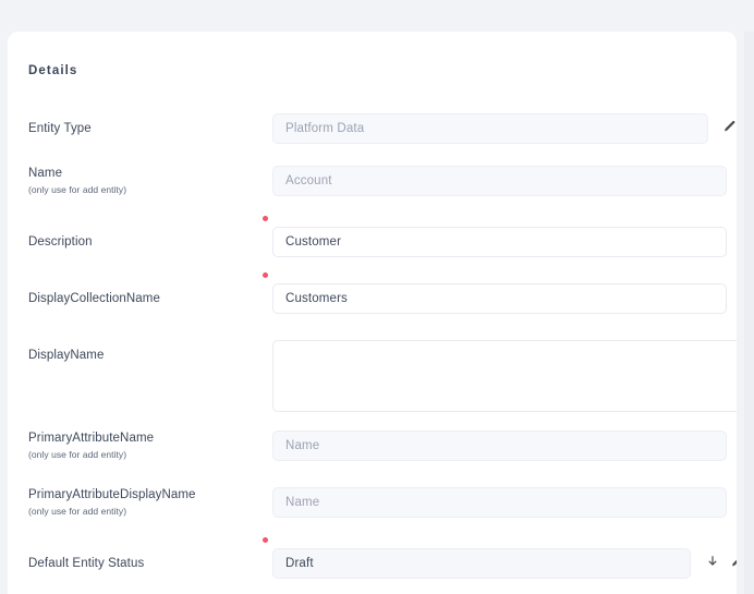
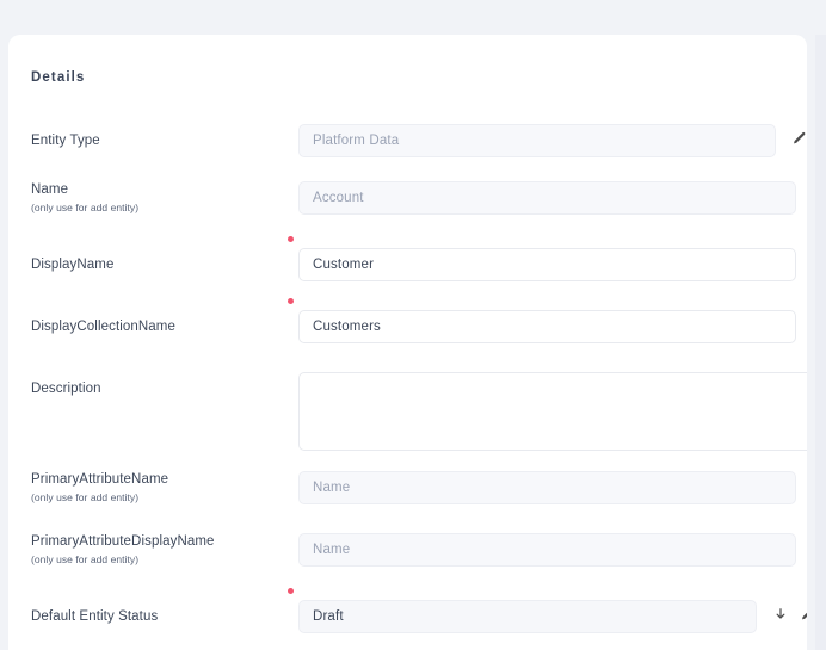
  Details
  Entity Type
  Platform Data
  Name
  (only use for add entity)
  Account
- Description
+ DisplayName
  Customer
  DisplayCollectionName
  Customers
- DisplayName
+ Description
  PrimaryAttributeName
  (only use for add entity)
  Name
  PrimaryAttributeDisplayName
  (only use for add entity)
  Name
  Default Entity Status
  Draft
